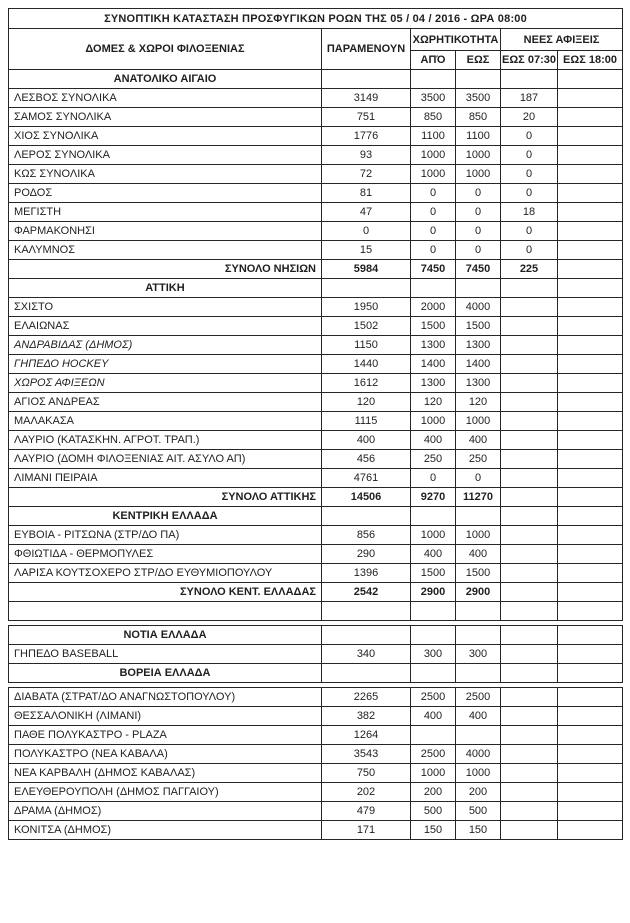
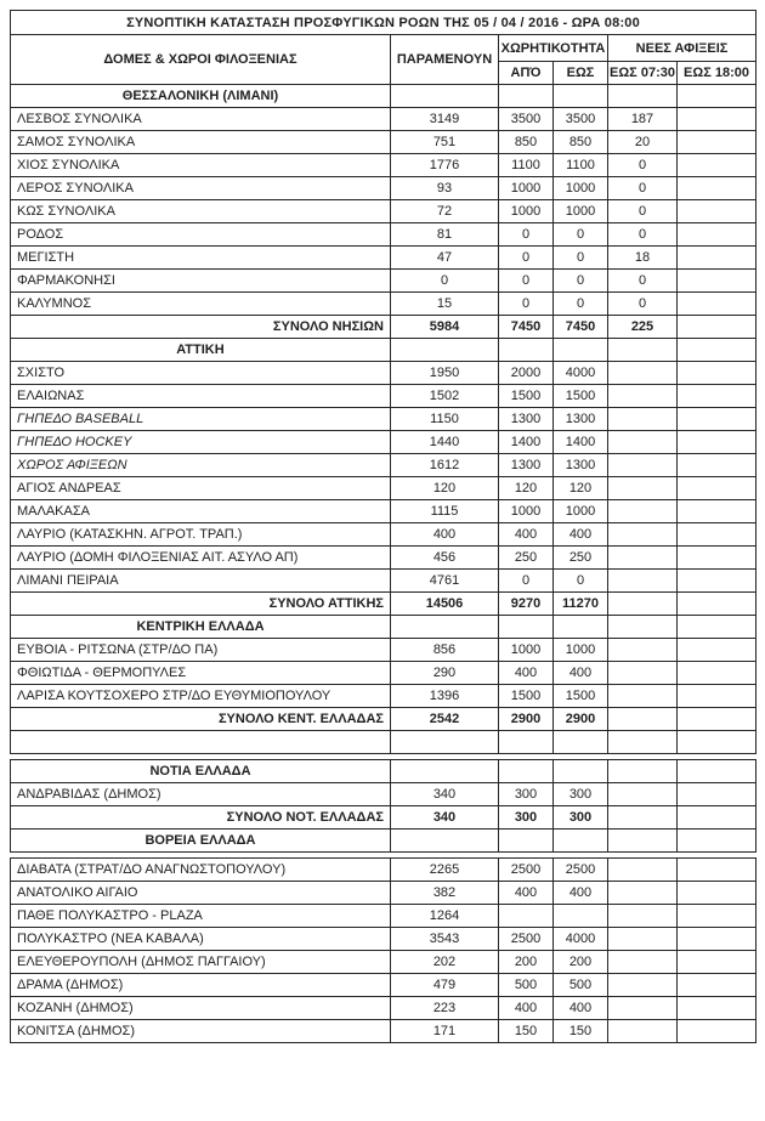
  ΣΥΝΟΠΤΙΚΗ ΚΑΤΑΣΤΑΣΗ ΠΡΟΣΦΥΓΙΚΩΝ ΡΟΩΝ ΤΗΣ 05 / 04 / 2016 - ΩΡΑ 08:00
  ΔΟΜΕΣ & ΧΩΡΟΙ ΦΙΛΟΞΕΝΙΑΣ	ΠΑΡΑΜΕΝΟΥΝ	ΧΩΡΗΤΙΚΟΤΗΤΑ	ΝΕΕΣ ΑΦΙΞΕΙΣ
  ΑΠΌ	ΕΩΣ	ΕΩΣ 07:30	ΕΩΣ 18:00
- ΑΝΑΤΟΛΙΚΟ ΑΙΓΑΙΟ
+ ΘΕΣΣΑΛΟΝΙΚΗ (ΛΙΜΑΝΙ)
  ΛΕΣΒΟΣ ΣΥΝΟΛΙΚΑ	3149	3500	3500	187
  ΣΑΜΟΣ ΣΥΝΟΛΙΚΑ	751	850	850	20
  ΧΙΟΣ ΣΥΝΟΛΙΚΑ	1776	1100	1100	0
  ΛΕΡΟΣ ΣΥΝΟΛΙΚΑ	93	1000	1000	0
  ΚΩΣ ΣΥΝΟΛΙΚΑ	72	1000	1000	0
  ΡΟΔΟΣ	81	0	0	0
  ΜΕΓΙΣΤΗ	47	0	0	18
  ΦΑΡΜΑΚΟΝΗΣΙ	0	0	0	0
  ΚΑΛΥΜΝΟΣ	15	0	0	0
  ΣΥΝΟΛΟ ΝΗΣΙΩΝ	5984	7450	7450	225
  ΑΤΤΙΚΗ
  ΣΧΙΣΤΟ	1950	2000	4000
  ΕΛΑΙΩΝΑΣ	1502	1500	1500
- ΑΝΔΡΑΒΙΔΑΣ (ΔΗΜΟΣ)	1150	1300	1300
+ ΓΗΠΕΔΟ BASEBALL	1150	1300	1300
  ΓΗΠΕΔΟ HOCKEY	1440	1400	1400
  ΧΩΡΟΣ ΑΦΙΞΕΩΝ	1612	1300	1300
  ΑΓΙΟΣ ΑΝΔΡΕΑΣ	120	120	120
  ΜΑΛΑΚΑΣΑ	1115	1000	1000
  ΛΑΥΡΙΟ (ΚΑΤΑΣΚΗΝ. ΑΓΡΟΤ. ΤΡΑΠ.)	400	400	400
  ΛΑΥΡΙΟ (ΔΟΜΗ ΦΙΛΟΞΕΝΙΑΣ ΑΙΤ. ΑΣΥΛΟ ΑΠ)	456	250	250
  ΛΙΜΑΝΙ ΠΕΙΡΑΙΑ	4761	0	0
  ΣΥΝΟΛΟ ΑΤΤΙΚΗΣ	14506	9270	11270
  ΚΕΝΤΡΙΚΗ ΕΛΛΑΔΑ
  ΕΥΒΟΙΑ - ΡΙΤΣΩΝΑ (ΣΤΡ/ΔΟ ΠΑ)	856	1000	1000
  ΦΘΙΩΤΙΔΑ - ΘΕΡΜΟΠΥΛΕΣ	290	400	400
  ΛΑΡΙΣΑ ΚΟΥΤΣΟΧΕΡΟ ΣΤΡ/ΔΟ ΕΥΘΥΜΙΟΠΟΥΛΟΥ	1396	1500	1500
  ΣΥΝΟΛΟ ΚΕΝΤ. ΕΛΛΑΔΑΣ	2542	2900	2900
  ΝΟΤΙΑ ΕΛΛΑΔΑ
- ΓΗΠΕΔΟ BASEBALL	340	300	300
+ ΑΝΔΡΑΒΙΔΑΣ (ΔΗΜΟΣ)	340	300	300
+ ΣΥΝΟΛΟ ΝΟΤ. ΕΛΛΑΔΑΣ	340	300	300
  ΒΟΡΕΙΑ ΕΛΛΑΔΑ
  ΔΙΑΒΑΤΑ (ΣΤΡΑΤ/ΔΟ ΑΝΑΓΝΩΣΤΟΠΟΥΛΟΥ)	2265	2500	2500
- ΘΕΣΣΑΛΟΝΙΚΗ (ΛΙΜΑΝΙ)	382	400	400
+ ΑΝΑΤΟΛΙΚΟ ΑΙΓΑΙΟ	382	400	400
  ΠΑΘΕ ΠΟΛΥΚΑΣΤΡΟ - PLAZA	1264
  ΠΟΛΥΚΑΣΤΡΟ (ΝΕΑ ΚΑΒΑΛΑ)	3543	2500	4000
- ΝΕΑ ΚΑΡΒΑΛΗ (ΔΗΜΟΣ ΚΑΒΑΛΑΣ)	750	1000	1000
  ΕΛΕΥΘΕΡΟΥΠΟΛΗ (ΔΗΜΟΣ ΠΑΓΓΑΙΟΥ)	202	200	200
  ΔΡΑΜΑ (ΔΗΜΟΣ)	479	500	500
+ ΚΟΖΑΝΗ (ΔΗΜΟΣ)	223	400	400
  ΚΟΝΙΤΣΑ (ΔΗΜΟΣ)	171	150	150
